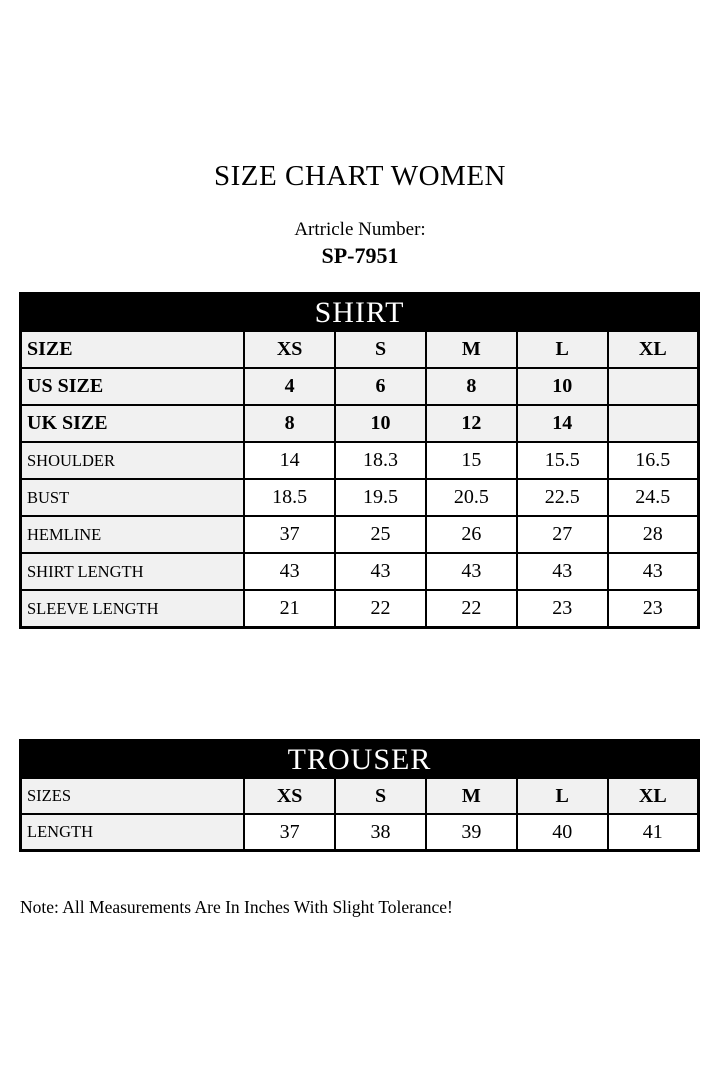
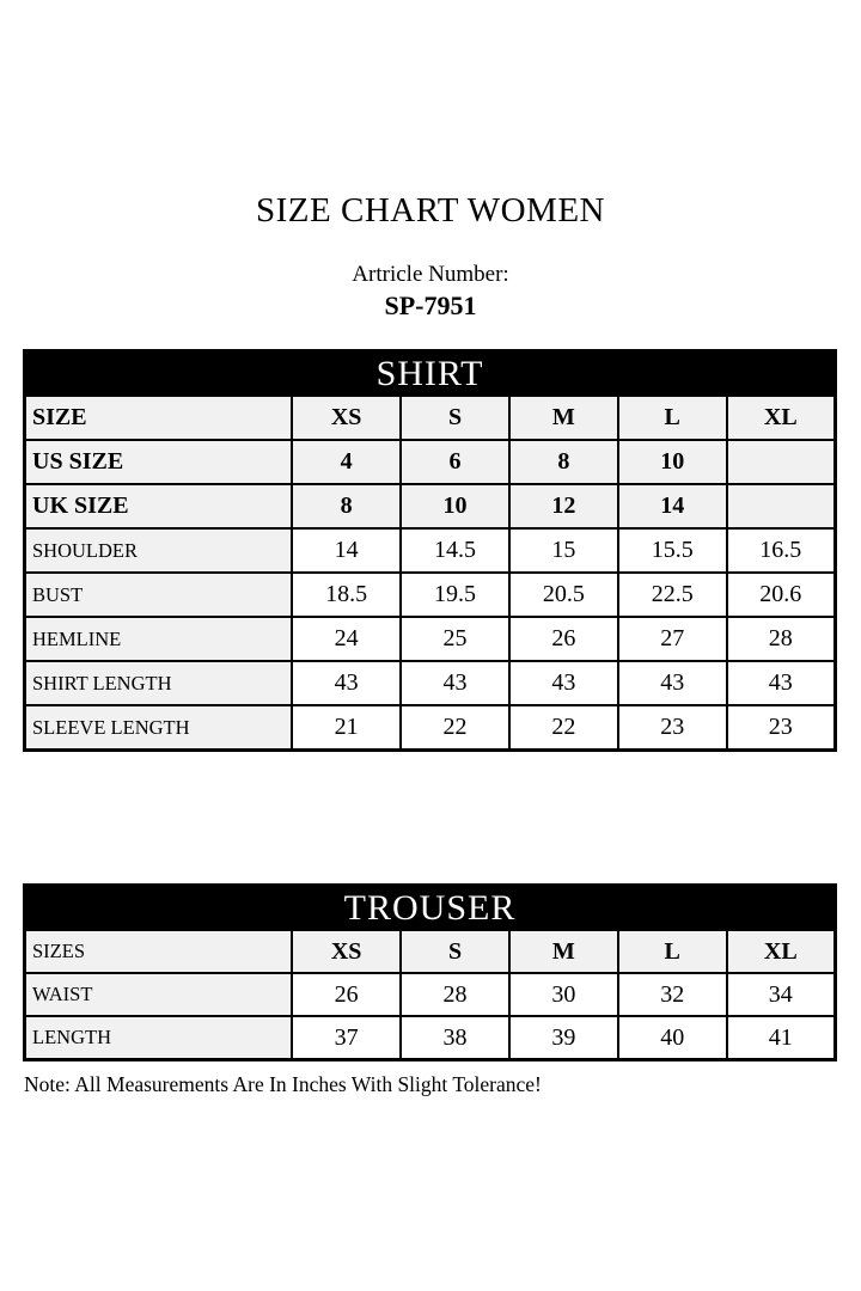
  SIZE CHART WOMEN
  Artricle Number:
  SP-7951
  SHIRT
  SIZE	XS	S	M	L	XL
  US SIZE	4	6	8	10
  UK SIZE	8	10	12	14
- SHOULDER	14	18.3	15	15.5	16.5
+ SHOULDER	14	14.5	15	15.5	16.5
- BUST	18.5	19.5	20.5	22.5	24.5
+ BUST	18.5	19.5	20.5	22.5	20.6
- HEMLINE	37	25	26	27	28
+ HEMLINE	24	25	26	27	28
  SHIRT LENGTH	43	43	43	43	43
  SLEEVE LENGTH	21	22	22	23	23
  TROUSER
  SIZES	XS	S	M	L	XL
+ WAIST	26	28	30	32	34
  LENGTH	37	38	39	40	41
  Note: All Measurements Are In Inches With Slight Tolerance!
